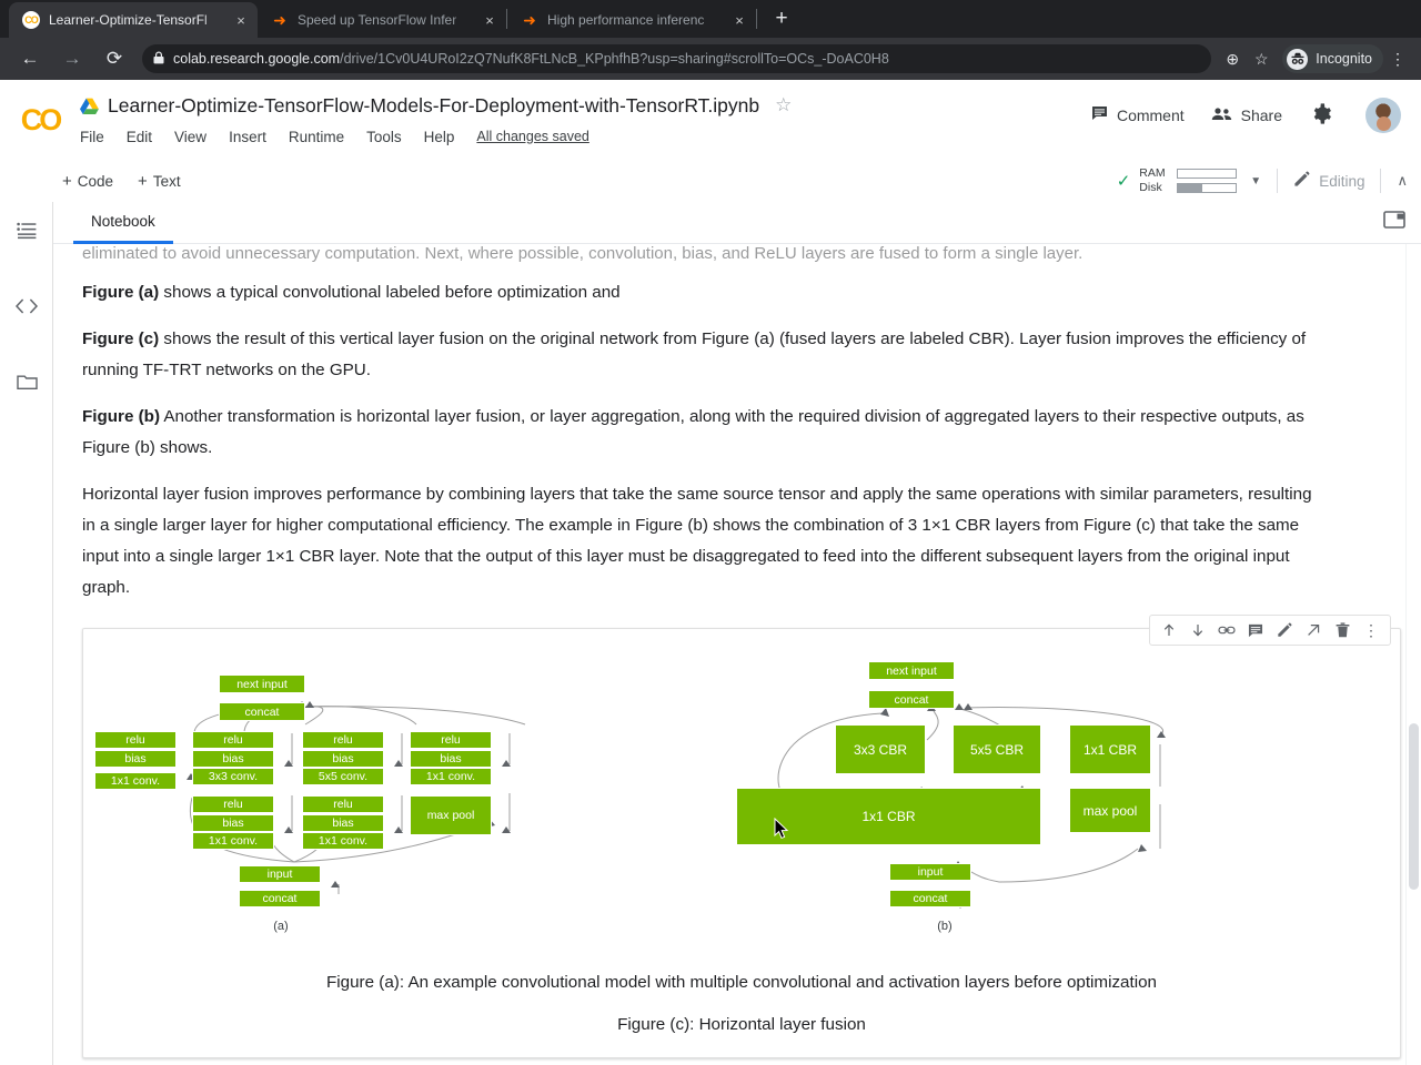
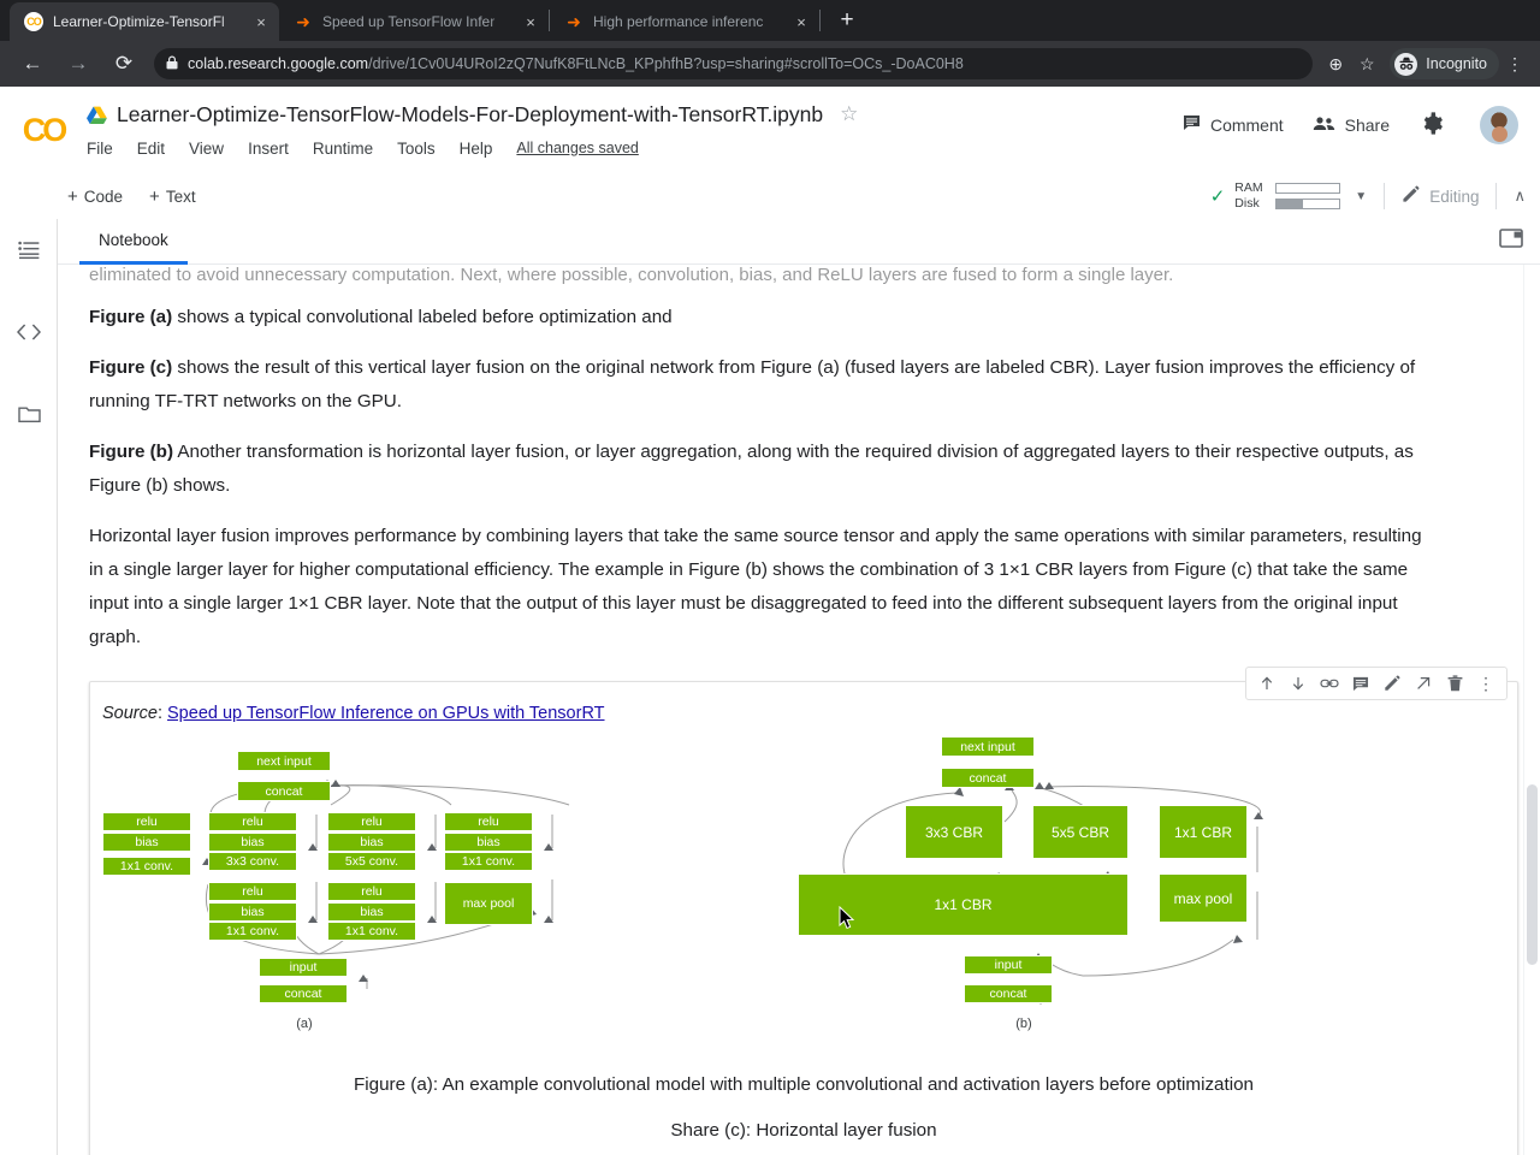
  CO
  Learner-Optimize-TensorFl
  ×
  ➜
  Speed up TensorFlow Infer
  ×
  ➜
  High performance inferenc
  ×
  +
  ←
  →
  ⟳
  colab.research.google.com
  /drive/1Cv0U4URoI2zQ7NufK8FtLNcB_KPphfhB?usp=sharing#scrollTo=OCs_-DoAC0H8
  ⊕
  ☆
  Incognito
  ⋮
  CO
  Learner-Optimize-TensorFlow-Models-For-Deployment-with-TensorRT.ipynb
  ☆
  File
  Edit
  View
  Insert
  Runtime
  Tools
  Help
  All changes saved
  Comment
  Share
  +
  Code
  +
  Text
  ✓
  RAM
  Disk
  ▼
  Editing
  ∧
  Notebook
  eliminated to avoid unnecessary computation. Next, where possible, convolution, bias, and ReLU layers are fused to form a single layer.
  Figure (a) shows a typical convolutional labeled before optimization and
  Figure (c) shows the result of this vertical layer fusion on the original network from Figure (a) (fused layers are labeled CBR). Layer fusion improves the efficiency of running TF-TRT networks on the GPU.
  Figure (b) Another transformation is horizontal layer fusion, or layer aggregation, along with the required division of aggregated layers to their respective outputs, as Figure (b) shows.
  Horizontal layer fusion improves performance by combining layers that take the same source tensor and apply the same operations with similar parameters, resulting in a single larger layer for higher computational efficiency. The example in Figure (b) shows the combination of 3 1×1 CBR layers from Figure (c) that take the same input into a single larger 1×1 CBR layer. Note that the output of this layer must be disaggregated to feed into the different subsequent layers from the original input graph.
  ⋮
+ Source: Speed up TensorFlow Inference on GPUs with TensorRT
  next input
  concat
  relu
  bias
  1x1 conv.
  relu
  bias
  3x3 conv.
  relu
  bias
  5x5 conv.
  relu
  bias
  1x1 conv.
  relu
  bias
  1x1 conv.
  relu
  bias
  1x1 conv.
  max pool
  input
  concat
  (a)
  next input
  concat
  3x3 CBR
  5x5 CBR
  1x1 CBR
  1x1 CBR
  max pool
  input
  concat
  (b)
  Figure (a): An example convolutional model with multiple convolutional and activation layers before optimization
- Figure (c): Horizontal layer fusion
+ Share (c): Horizontal layer fusion
